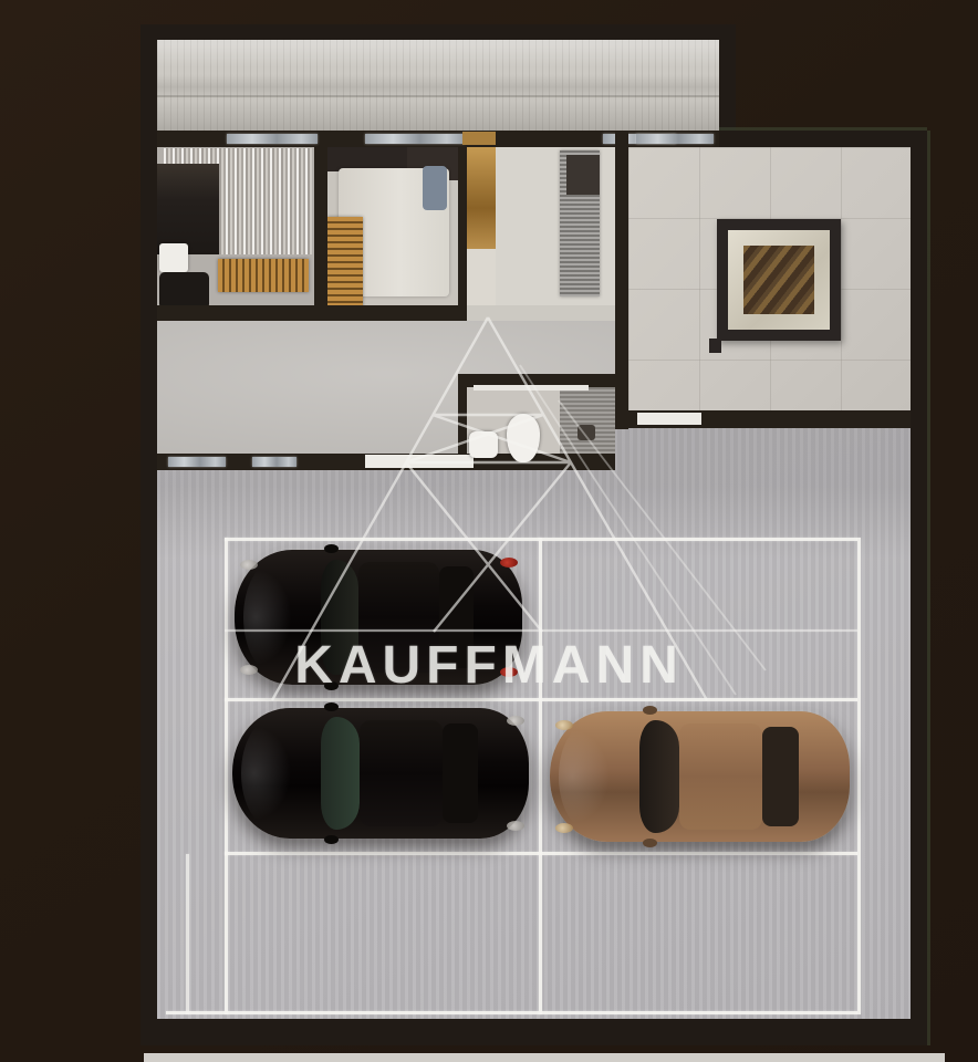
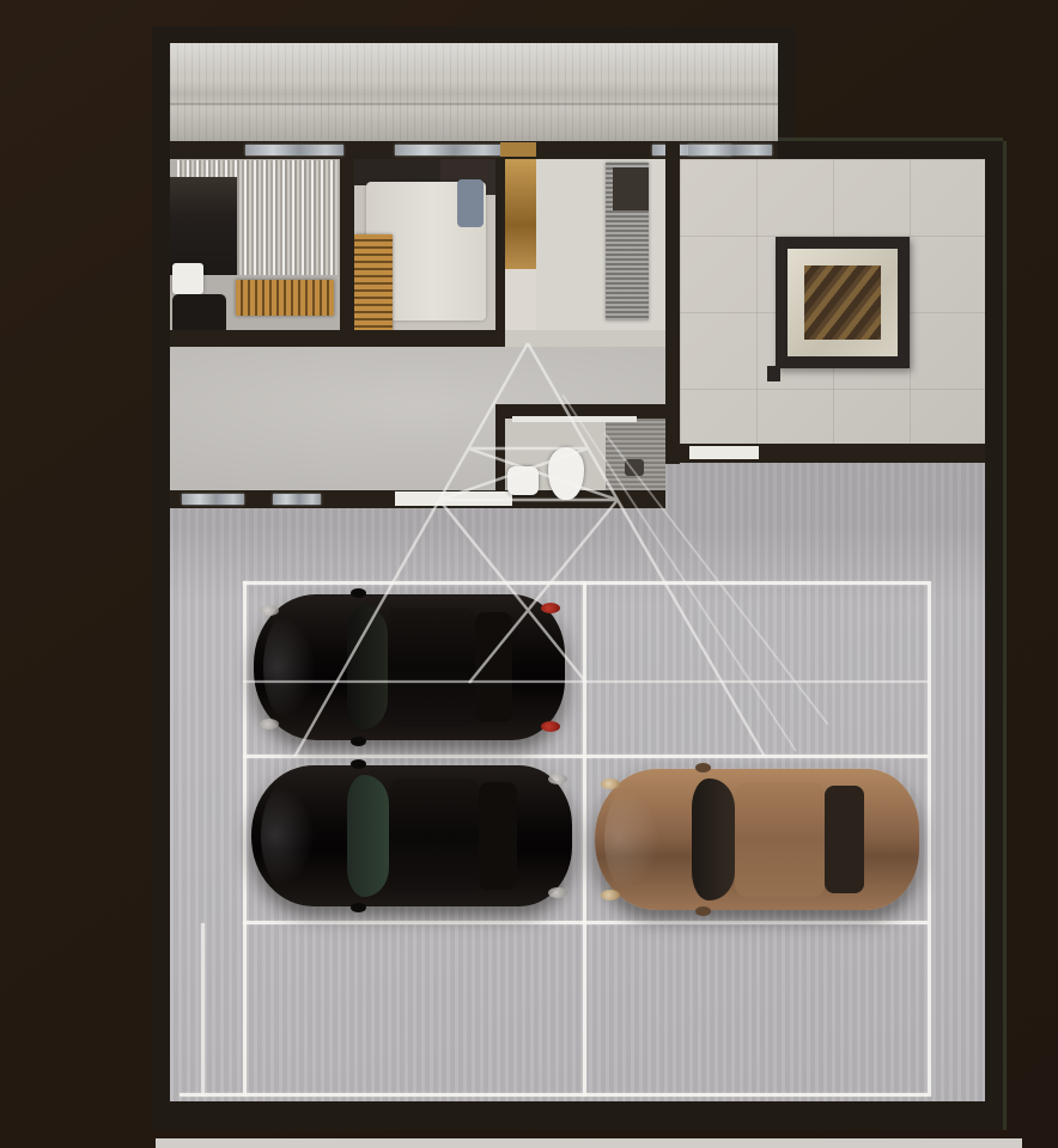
- KAUFFMANN
